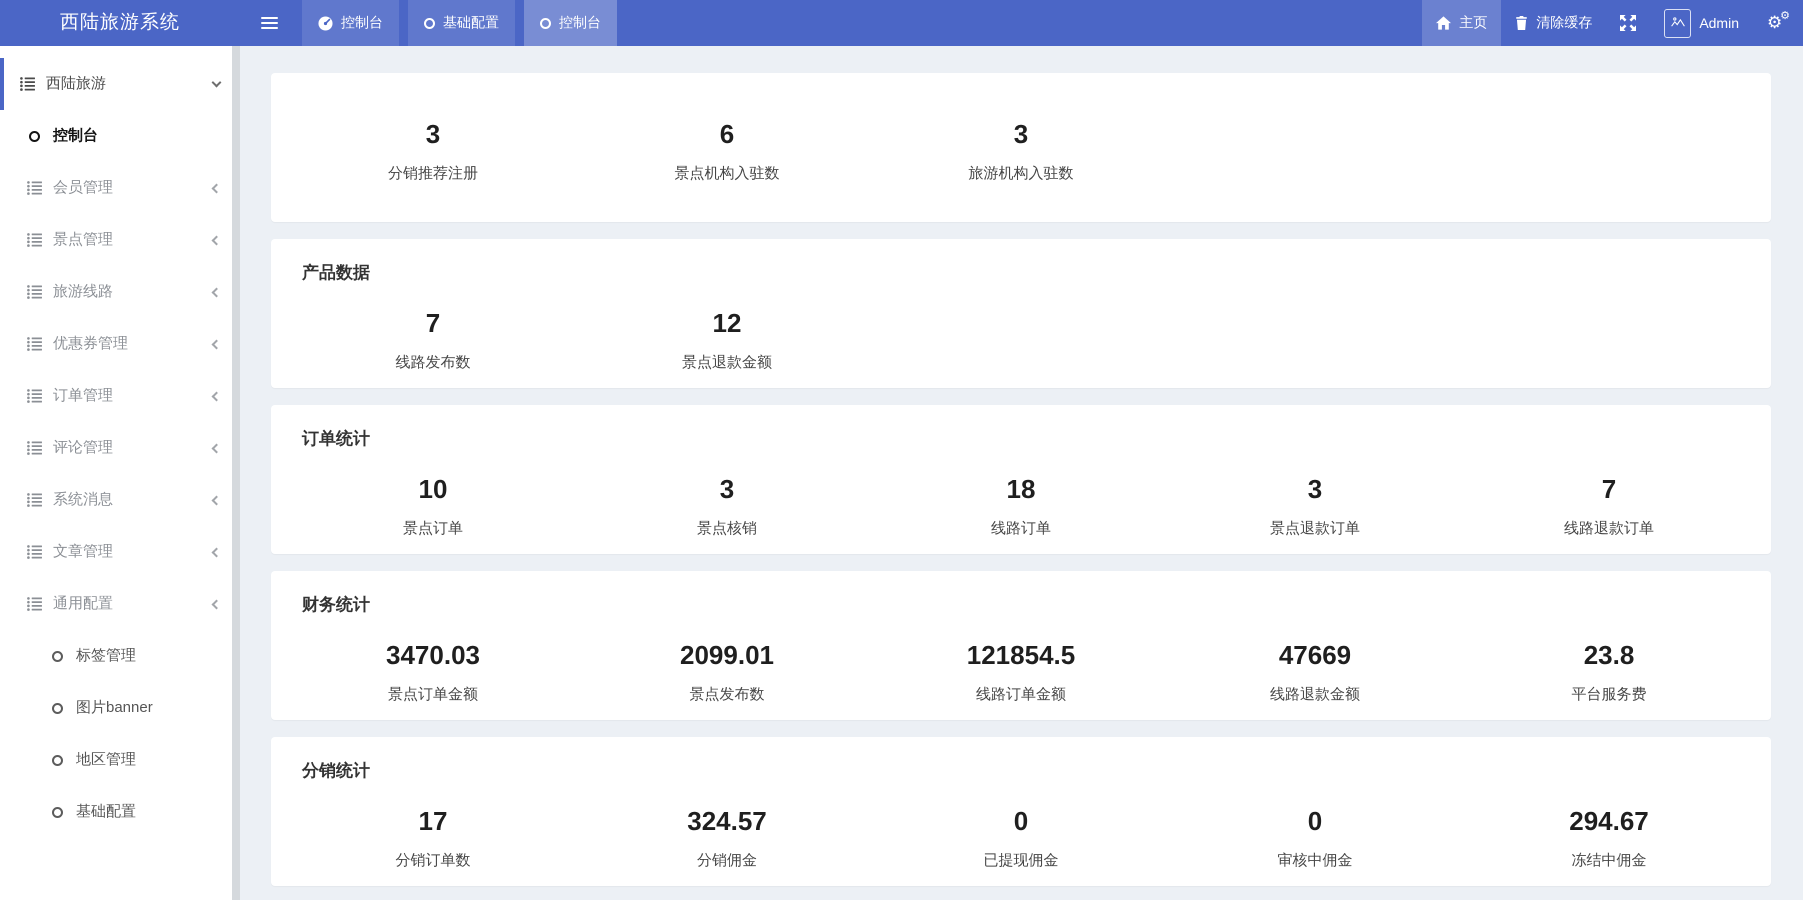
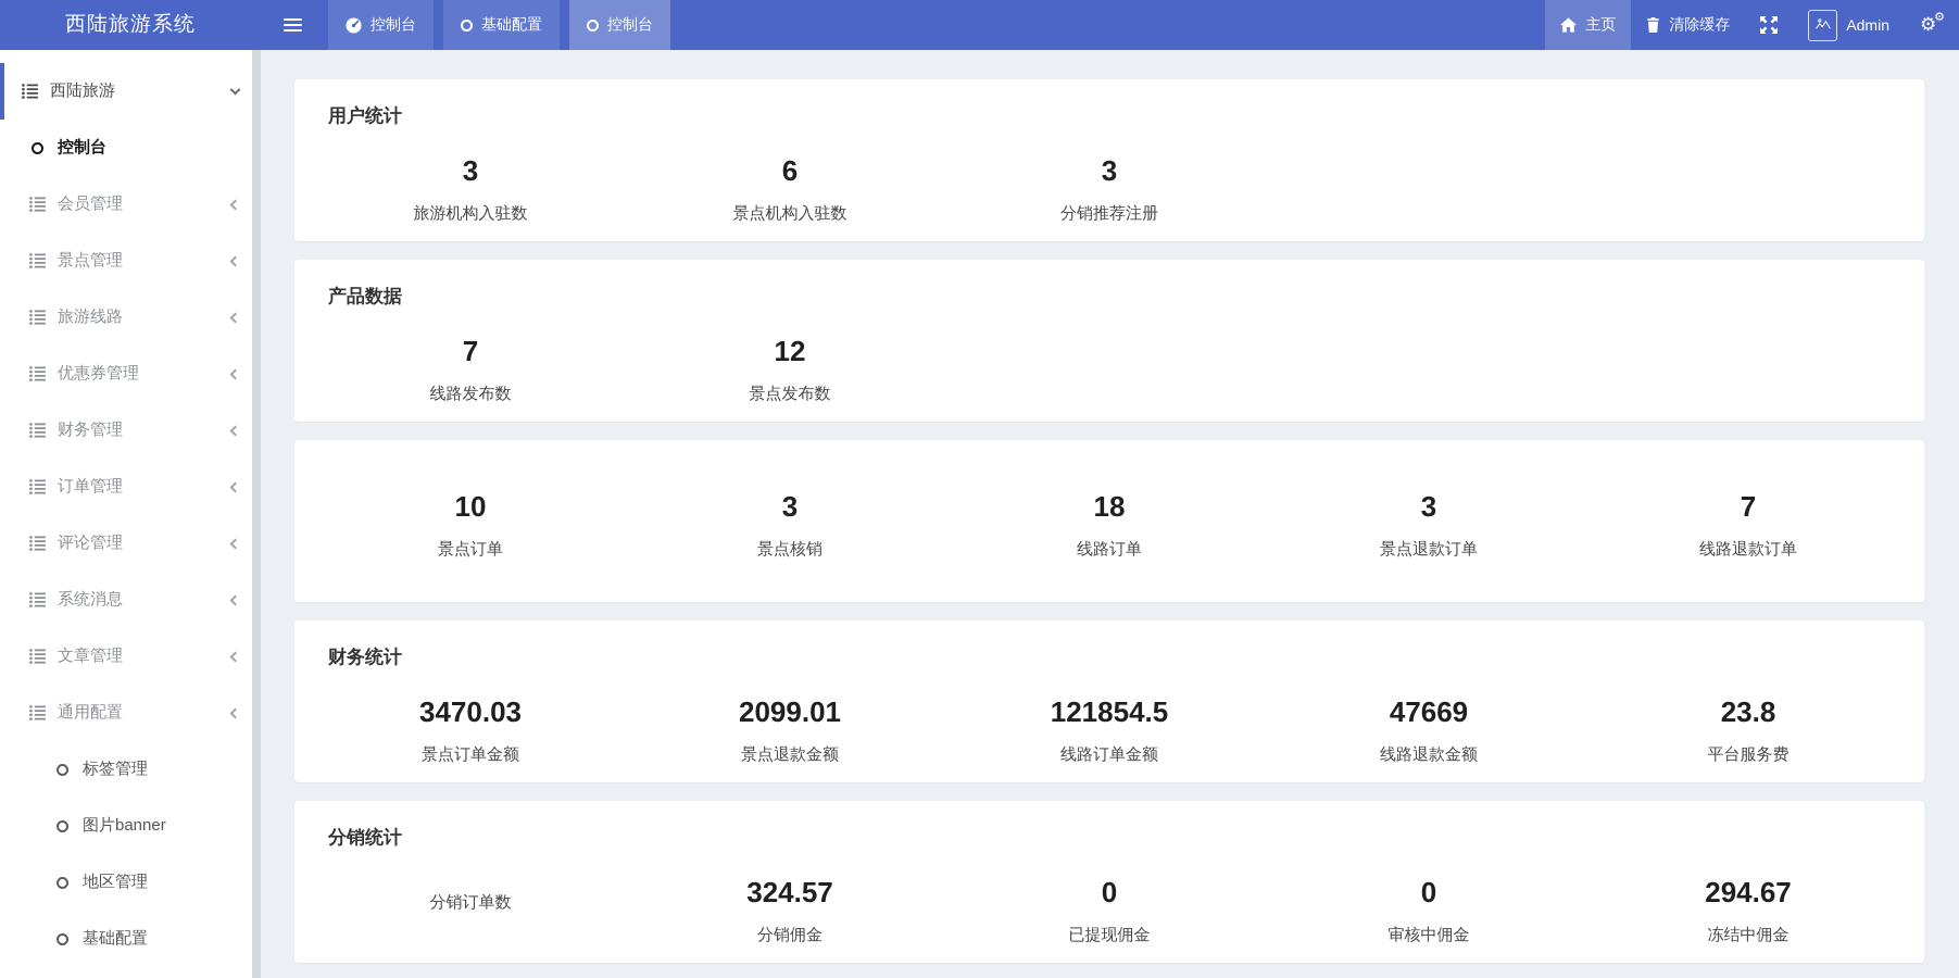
  西陆旅游系统
  控制台
  基础配置
  控制台
  主页
  清除缓存
  Admin
  ⚙
  ⚙
  西陆旅游
  控制台
  会员管理
  景点管理
  旅游线路
  优惠券管理
+ 财务管理
  订单管理
  评论管理
  系统消息
  文章管理
  通用配置
  标签管理
  图片banner
  地区管理
  基础配置
+ 用户统计
  3
- 分销推荐注册
+ 旅游机构入驻数
  6
  景点机构入驻数
  3
- 旅游机构入驻数
+ 分销推荐注册
  产品数据
  7
  线路发布数
  12
- 景点退款金额
+ 景点发布数
- 订单统计
  10
  景点订单
  3
  景点核销
  18
  线路订单
  3
  景点退款订单
  7
  线路退款订单
  财务统计
  3470.03
  景点订单金额
  2099.01
- 景点发布数
+ 景点退款金额
  121854.5
  线路订单金额
  47669
  线路退款金额
  23.8
  平台服务费
  分销统计
- 17
  分销订单数
  324.57
  分销佣金
  0
  已提现佣金
  0
  审核中佣金
  294.67
  冻结中佣金
